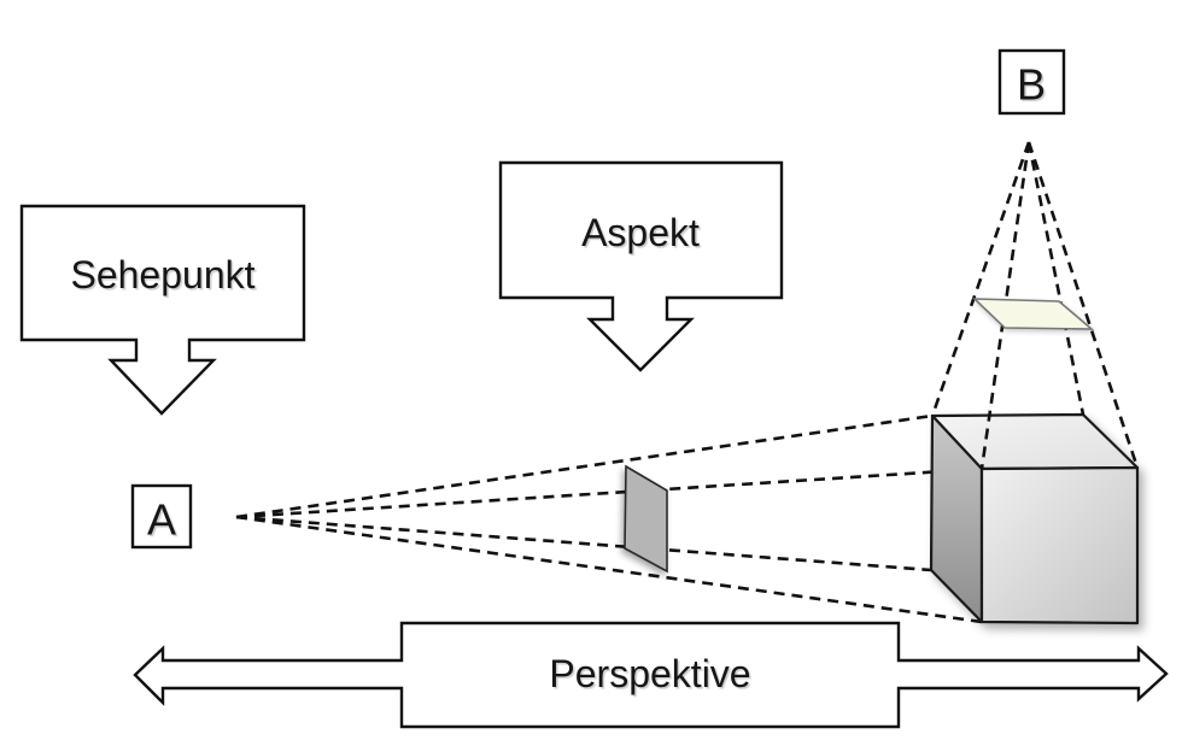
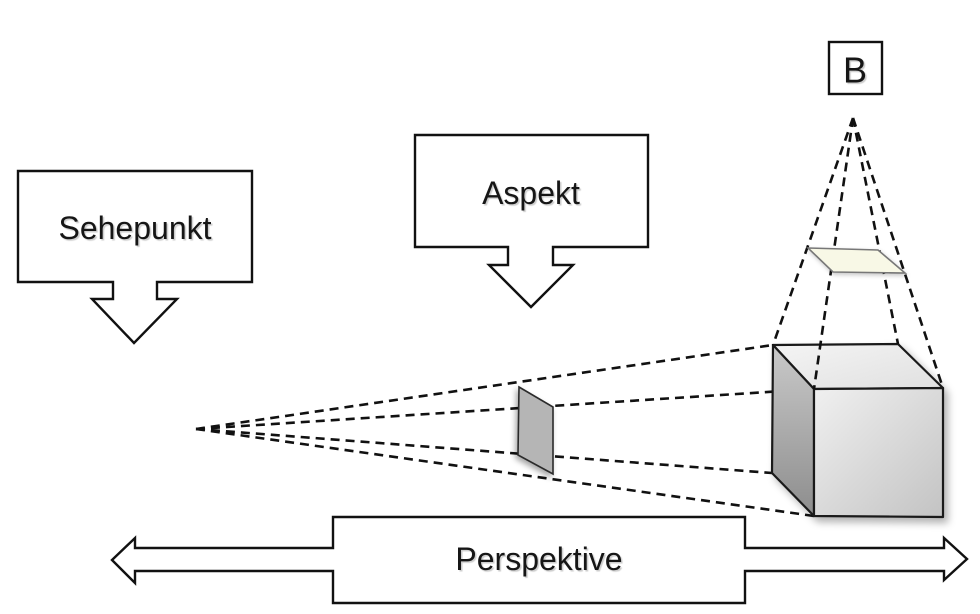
  Sehepunkt
  Aspekt
- A
  B
  Perspektive
